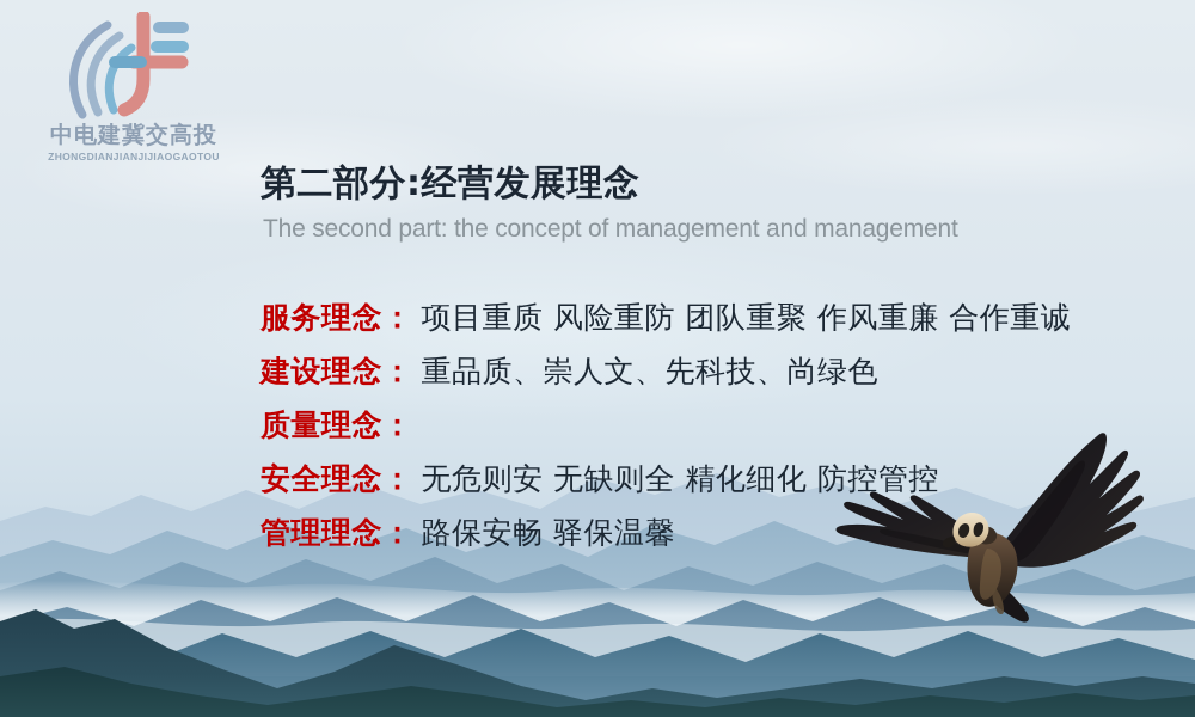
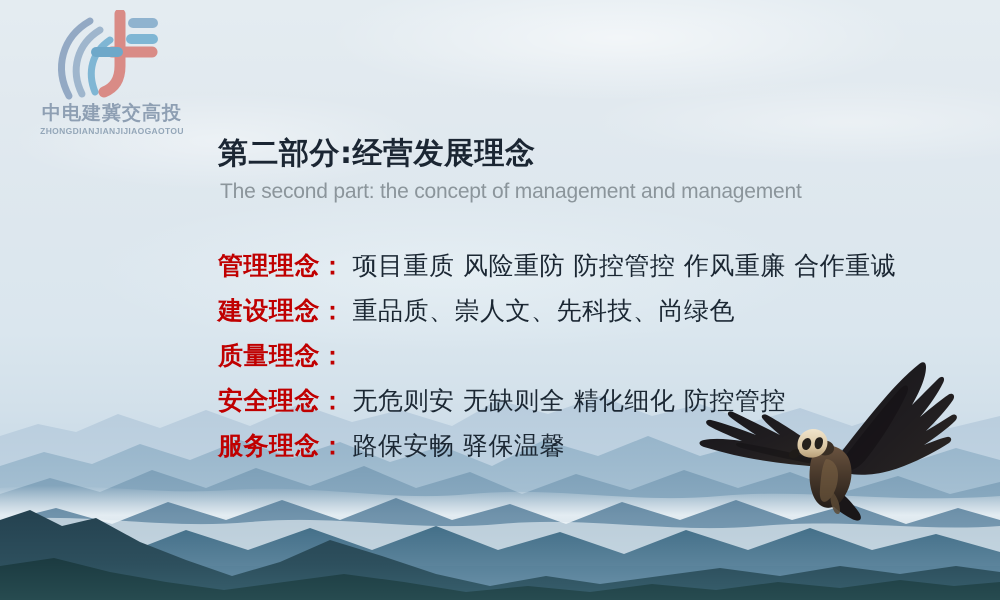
  中电建冀交高投
  ZHONGDIANJIANJIJIAOGAOTOU
  第二部分:经营发展理念
  The second part: the concept of management and management
- 服务理念：
+ 管理理念：
- 项目重质 风险重防 团队重聚 作风重廉 合作重诚
+ 项目重质 风险重防 防控管控 作风重廉 合作重诚
  建设理念：
  重品质、崇人文、先科技、尚绿色
  质量理念：
  安全理念：
  无危则安 无缺则全 精化细化 防控管控
- 管理理念：
+ 服务理念：
  路保安畅 驿保温馨
